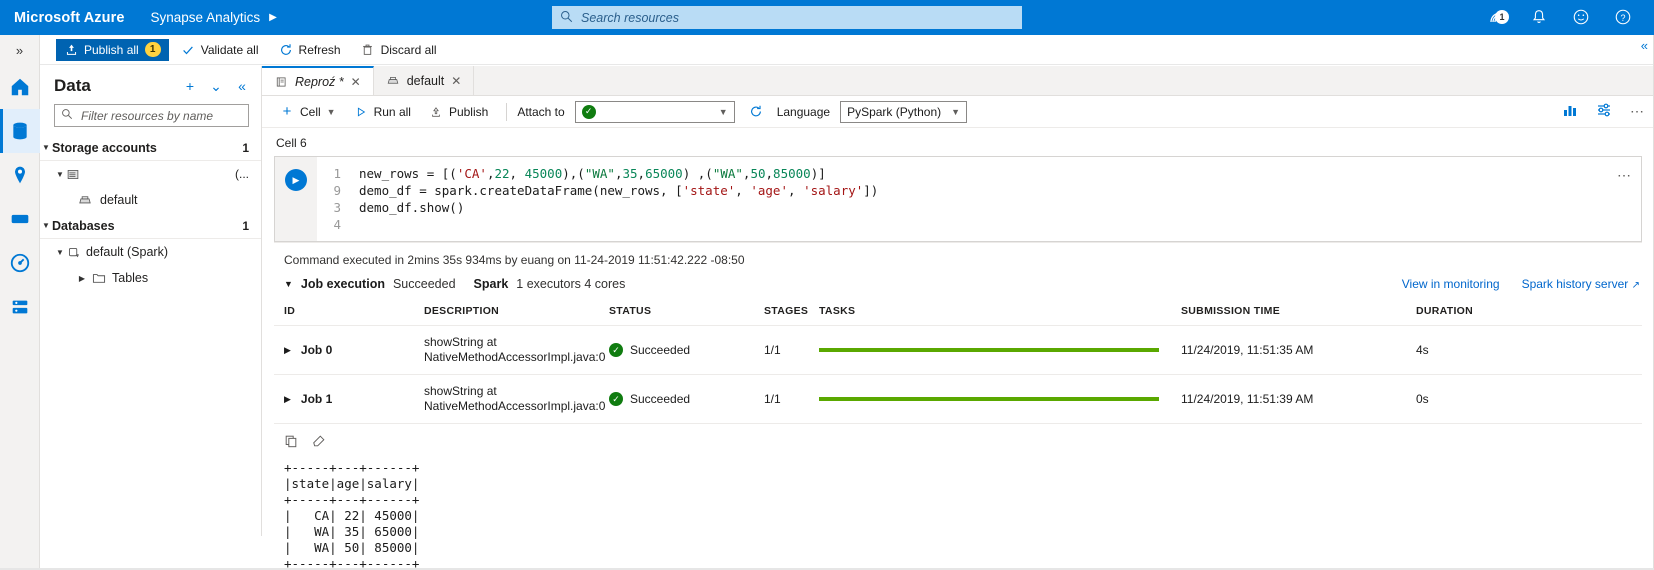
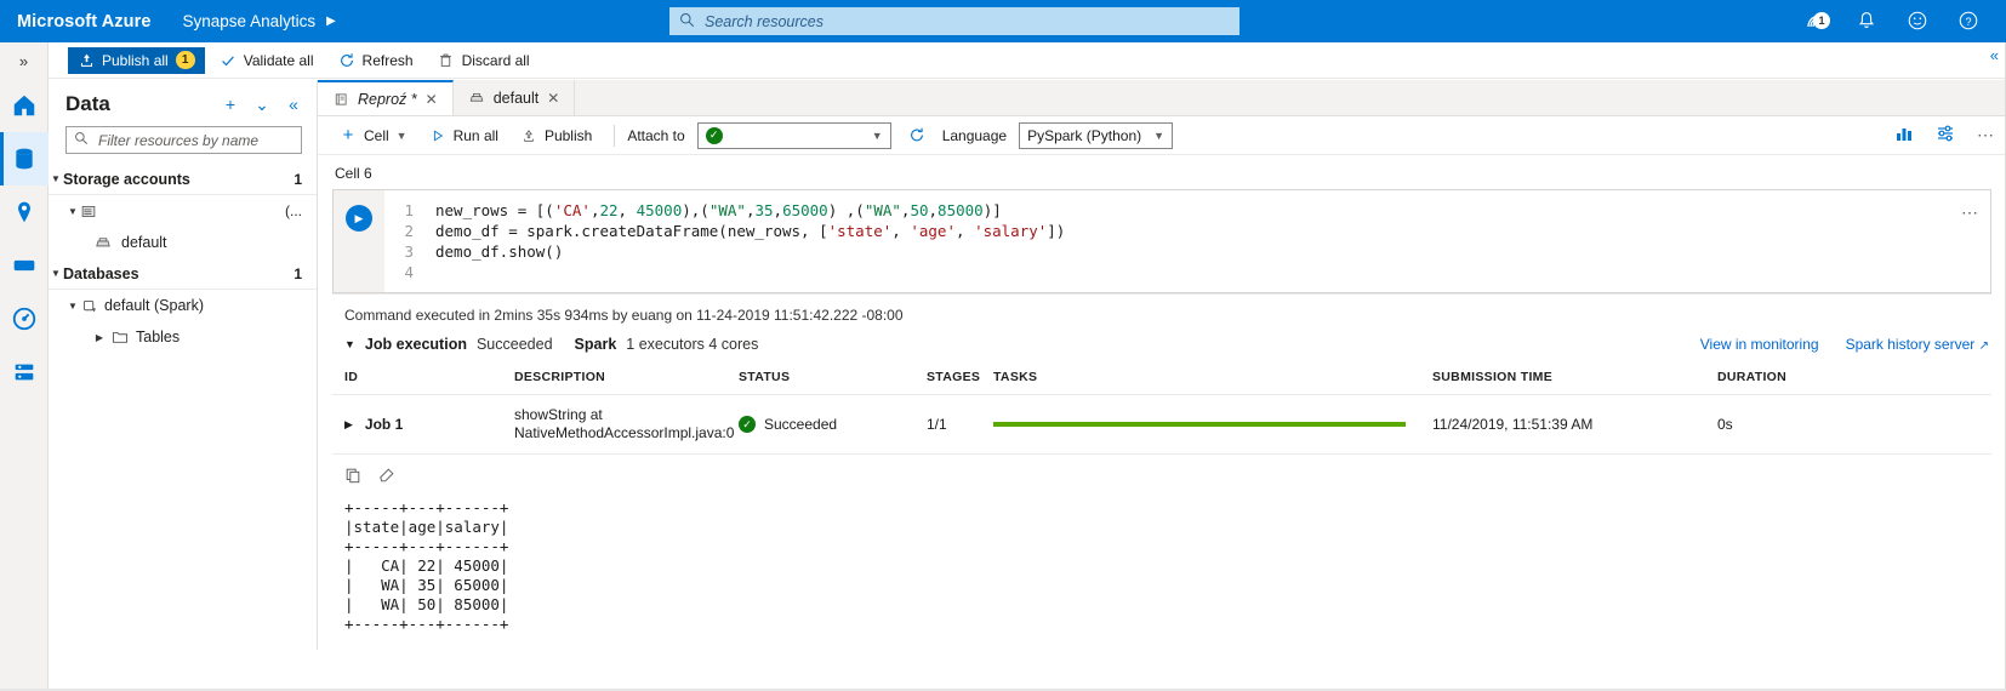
  Microsoft Azure
  Synapse Analytics
  ▶
  Search resources
  1
  ?
  »
  Publish all
  1
  Validate all
  Refresh
  Discard all
  «
  Data
  +
  ⌄
  «
  Filter resources by name
  ▼
  Storage accounts
  1
  ▼
  (...
  default
  ▼
  Databases
  1
  ▼
  default (Spark)
  ▶
  Tables
  Reproź *
  ✕
  default
  ✕
  +
  Cell
  ▼
  Run all
  Publish
  Attach to
  ✓
  ▼
  Language
  PySpark (Python)
  ▼
  ⋯
  Cell 6
  ▶
  1
  new_rows = [('CA',22, 45000),("WA",35,65000) ,("WA",50,85000)]
- 9
+ 2
  demo_df = spark.createDataFrame(new_rows, ['state', 'age', 'salary'])
  3
  demo_df.show()
  4
  ⋯
- Command executed in 2mins 35s 934ms by euang on 11-24-2019 11:51:42.222 -08:50
+ Command executed in 2mins 35s 934ms by euang on 11-24-2019 11:51:42.222 -08:00
  ▼
  Job execution
  Succeeded
  Spark
  1 executors 4 cores
  View in monitoring
  Spark history server ↗
  ID	DESCRIPTION	STATUS	STAGES	TASKS	SUBMISSION TIME	DURATION
- ▶ Job 0	showString at NativeMethodAccessorImpl.java:0	✓ Succeeded	1/1		11/24/2019, 11:51:35 AM	4s
  ▶ Job 1	showString at NativeMethodAccessorImpl.java:0	✓ Succeeded	1/1		11/24/2019, 11:51:39 AM	0s
  +-----+---+------+
  |state|age|salary|
  +-----+---+------+
  | CA| 22| 45000|
  | WA| 35| 65000|
  | WA| 50| 85000|
  +-----+---+------+
